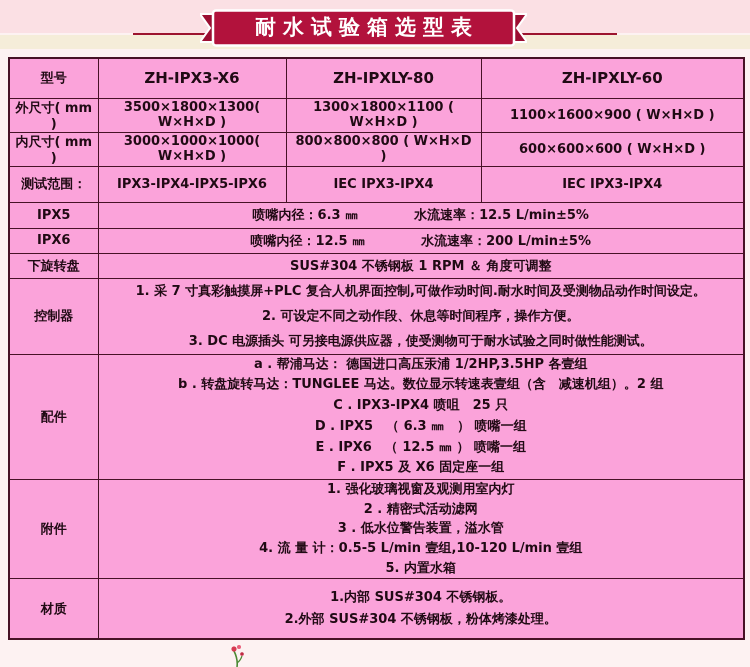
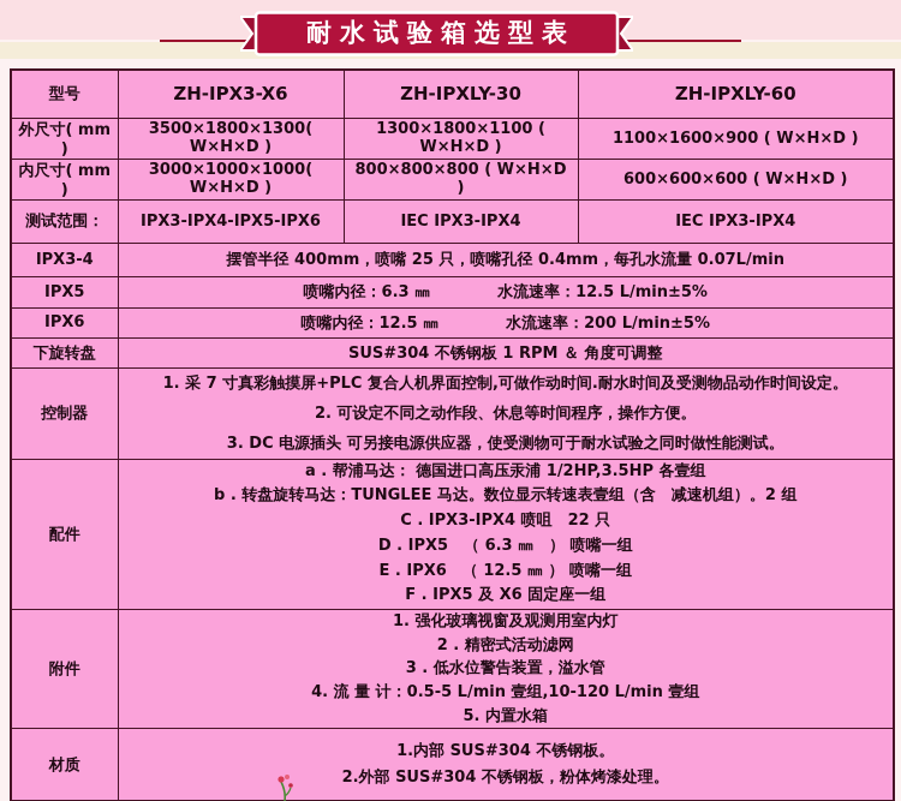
  耐水试验箱选型表
- 型号	ZH-IPX3-X6	ZH-IPXLY-80	ZH-IPXLY-60
+ 型号	ZH-IPX3-X6	ZH-IPXLY-30	ZH-IPXLY-60
  外尺寸( mm )	3500×1800×1300( W×H×D )	1300×1800×1100 ( W×H×D )	1100×1600×900 ( W×H×D )
  内尺寸( mm )	3000×1000×1000( W×H×D )	800×800×800 ( W×H×D )	600×600×600 ( W×H×D )
  测试范围：	IPX3-IPX4-IPX5-IPX6	IEC IPX3-IPX4	IEC IPX3-IPX4
+ IPX3-4	摆管半径 400mm，喷嘴 25 只，喷嘴孔径 0.4mm，每孔水流量 0.07L/min
  IPX5	喷嘴内径：6.3 ㎜ 水流速率：12.5 L/min±5%
  IPX6	喷嘴内径：12.5 ㎜ 水流速率：200 L/min±5%
  下旋转盘	SUS#304 不锈钢板 1 RPM ＆ 角度可调整
  控制器	1. 采 7 寸真彩触摸屏+PLC 复合人机界面控制,可做作动时间.耐水时间及受测物品动作时间设定。 2. 可设定不同之动作段、休息等时间程序，操作方便。 3. DC 电源插头 可另接电源供应器，使受测物可于耐水试验之同时做性能测试。
- 配件	a . 帮浦马达： 德国进口高压汞浦 1/2HP,3.5HP 各壹组 b . 转盘旋转马达：TUNGLEE 马达。数位显示转速表壹组（含 减速机组）。2 组 C . IPX3-IPX4 喷咀 25 只 D . IPX5 （ 6.3 ㎜ ） 喷嘴一组 E . IPX6 （ 12.5 ㎜ ） 喷嘴一组 F . IPX5 及 X6 固定座一组
+ 配件	a . 帮浦马达： 德国进口高压汞浦 1/2HP,3.5HP 各壹组 b . 转盘旋转马达：TUNGLEE 马达。数位显示转速表壹组（含 减速机组）。2 组 C . IPX3-IPX4 喷咀 22 只 D . IPX5 （ 6.3 ㎜ ） 喷嘴一组 E . IPX6 （ 12.5 ㎜ ） 喷嘴一组 F . IPX5 及 X6 固定座一组
  附件	1. 强化玻璃视窗及观测用室内灯 2 . 精密式活动滤网 3 . 低水位警告装置，溢水管 4. 流 量 计：0.5-5 L/min 壹组,10-120 L/min 壹组 5. 内置水箱
  材质	1.内部 SUS#304 不锈钢板。 2.外部 SUS#304 不锈钢板，粉体烤漆处理。
